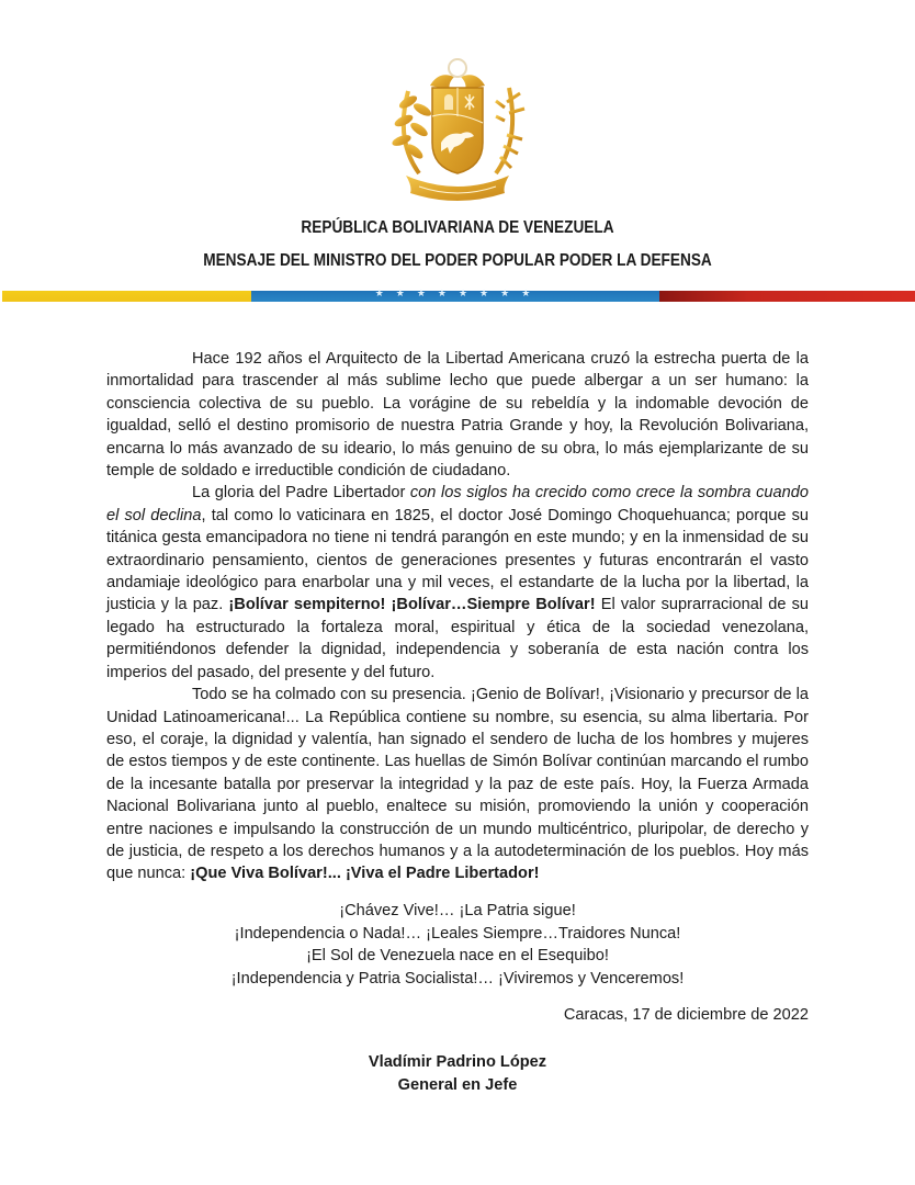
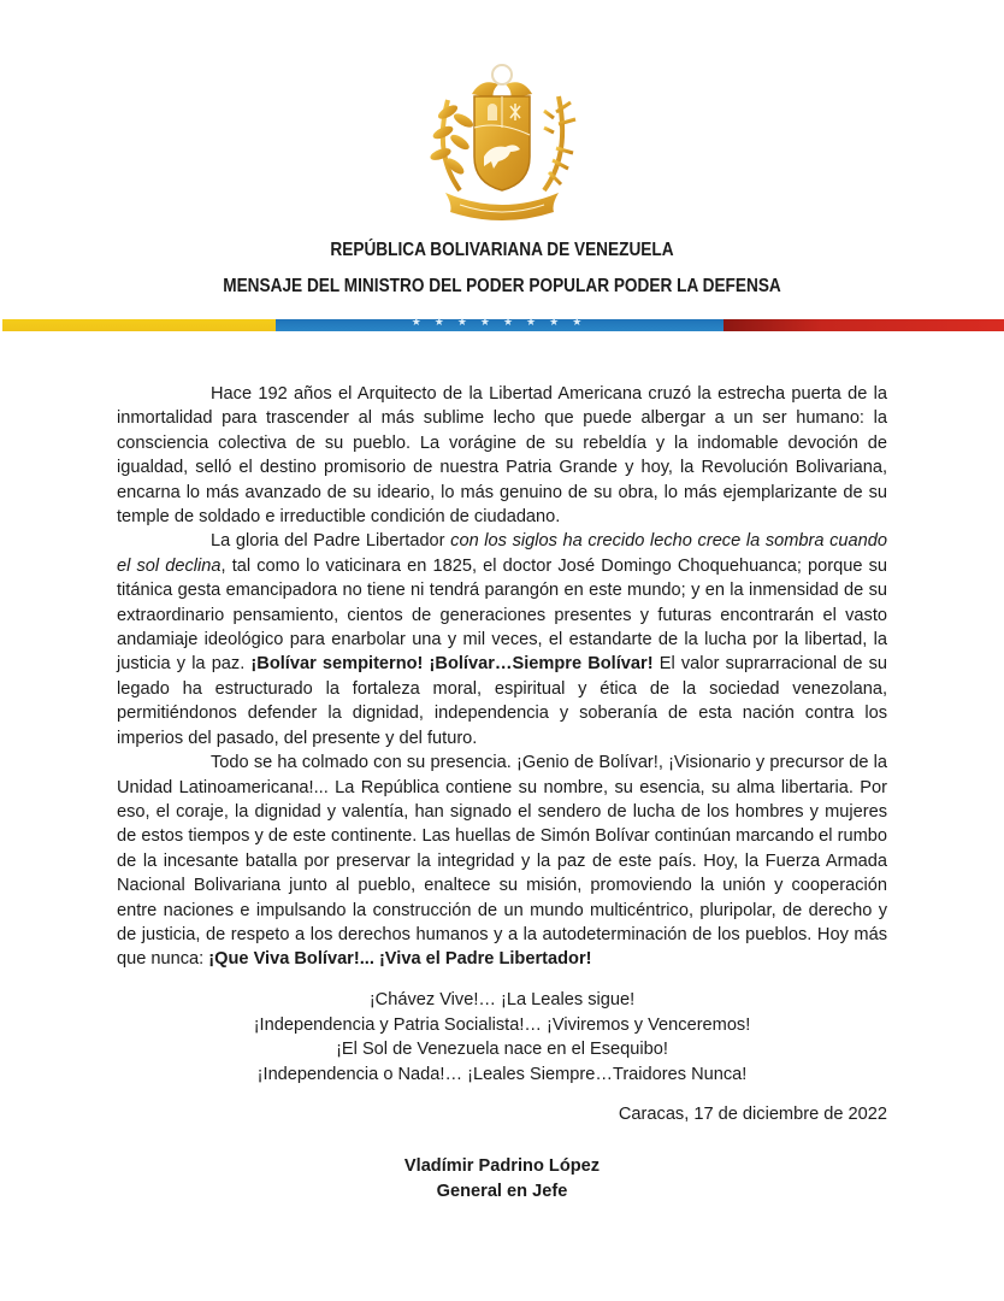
  REPÚBLICA BOLIVARIANA DE VENEZUELA
  MENSAJE DEL MINISTRO DEL PODER POPULAR PODER LA DEFENSA
  ★★★★★★★★
  Hace 192 años el Arquitecto de la Libertad Americana cruzó la estrecha puerta de la inmortalidad para trascender al más sublime lecho que puede albergar a un ser humano: la consciencia colectiva de su pueblo. La vorágine de su rebeldía y la indomable devoción de igualdad, selló el destino promisorio de nuestra Patria Grande y hoy, la Revolución Bolivariana, encarna lo más avanzado de su ideario, lo más genuino de su obra, lo más ejemplarizante de su temple de soldado e irreductible condición de ciudadano.
- La gloria del Padre Libertador con los siglos ha crecido como crece la sombra cuando el sol declina, tal como lo vaticinara en 1825, el doctor José Domingo Choquehuanca; porque su titánica gesta emancipadora no tiene ni tendrá parangón en este mundo; y en la inmensidad de su extraordinario pensamiento, cientos de generaciones presentes y futuras encontrarán el vasto andamiaje ideológico para enarbolar una y mil veces, el estandarte de la lucha por la libertad, la justicia y la paz. ¡Bolívar sempiterno! ¡Bolívar…Siempre Bolívar! El valor suprarracional de su legado ha estructurado la fortaleza moral, espiritual y ética de la sociedad venezolana, permitiéndonos defender la dignidad, independencia y soberanía de esta nación contra los imperios del pasado, del presente y del futuro.
+ La gloria del Padre Libertador con los siglos ha crecido lecho crece la sombra cuando el sol declina, tal como lo vaticinara en 1825, el doctor José Domingo Choquehuanca; porque su titánica gesta emancipadora no tiene ni tendrá parangón en este mundo; y en la inmensidad de su extraordinario pensamiento, cientos de generaciones presentes y futuras encontrarán el vasto andamiaje ideológico para enarbolar una y mil veces, el estandarte de la lucha por la libertad, la justicia y la paz. ¡Bolívar sempiterno! ¡Bolívar…Siempre Bolívar! El valor suprarracional de su legado ha estructurado la fortaleza moral, espiritual y ética de la sociedad venezolana, permitiéndonos defender la dignidad, independencia y soberanía de esta nación contra los imperios del pasado, del presente y del futuro.
  Todo se ha colmado con su presencia. ¡Genio de Bolívar!, ¡Visionario y precursor de la Unidad Latinoamericana!... La República contiene su nombre, su esencia, su alma libertaria. Por eso, el coraje, la dignidad y valentía, han signado el sendero de lucha de los hombres y mujeres de estos tiempos y de este continente. Las huellas de Simón Bolívar continúan marcando el rumbo de la incesante batalla por preservar la integridad y la paz de este país. Hoy, la Fuerza Armada Nacional Bolivariana junto al pueblo, enaltece su misión, promoviendo la unión y cooperación entre naciones e impulsando la construcción de un mundo multicéntrico, pluripolar, de derecho y de justicia, de respeto a los derechos humanos y a la autodeterminación de los pueblos. Hoy más que nunca: ¡Que Viva Bolívar!... ¡Viva el Padre Libertador!
- ¡Chávez Vive!… ¡La Patria sigue!
+ ¡Chávez Vive!… ¡La Leales sigue!
- ¡Independencia o Nada!… ¡Leales Siempre…Traidores Nunca!
+ ¡Independencia y Patria Socialista!… ¡Viviremos y Venceremos!
  ¡El Sol de Venezuela nace en el Esequibo!
- ¡Independencia y Patria Socialista!… ¡Viviremos y Venceremos!
+ ¡Independencia o Nada!… ¡Leales Siempre…Traidores Nunca!
  Caracas, 17 de diciembre de 2022
  Vladímir Padrino López
  General en Jefe
